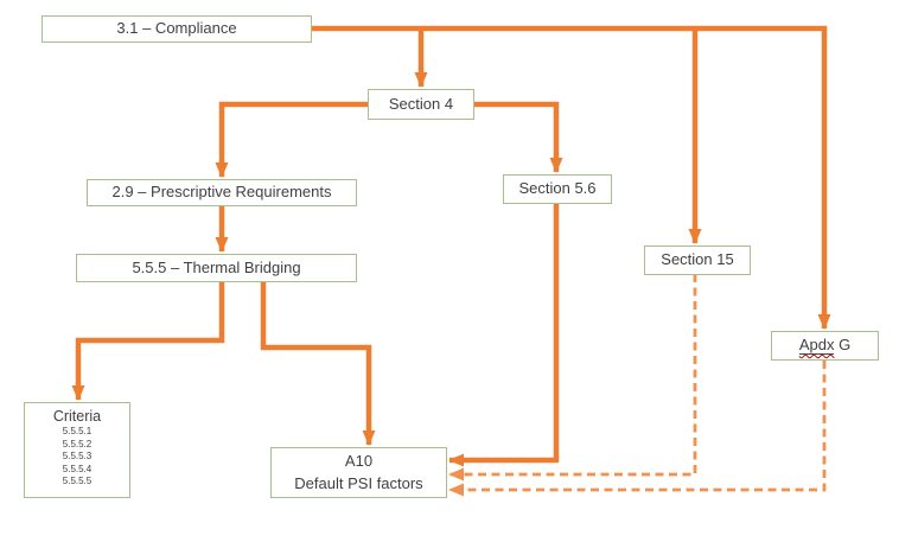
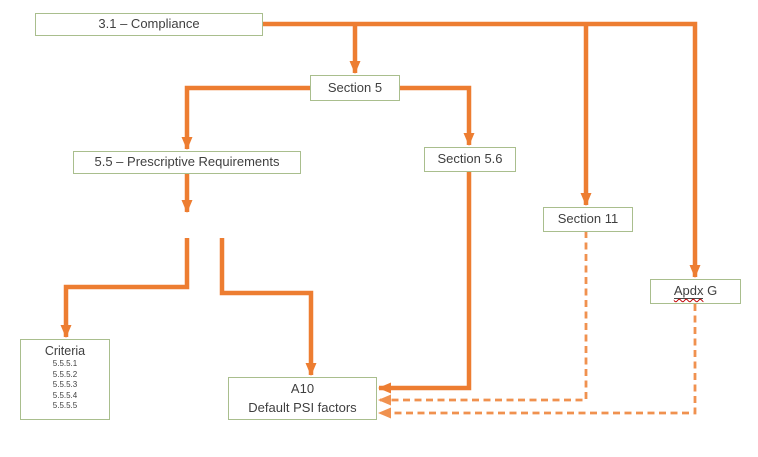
  3.1 – Compliance
- Section 4
+ Section 5
- 2.9 – Prescriptive Requirements
+ 5.5 – Prescriptive Requirements
  Section 5.6
- 5.5.5 – Thermal Bridging
- Section 15
+ Section 11
  Apdx G
  Criteria
  5.5.5.1
  5.5.5.2
  5.5.5.3
  5.5.5.4
  5.5.5.5
  A10
  Default PSI factors
